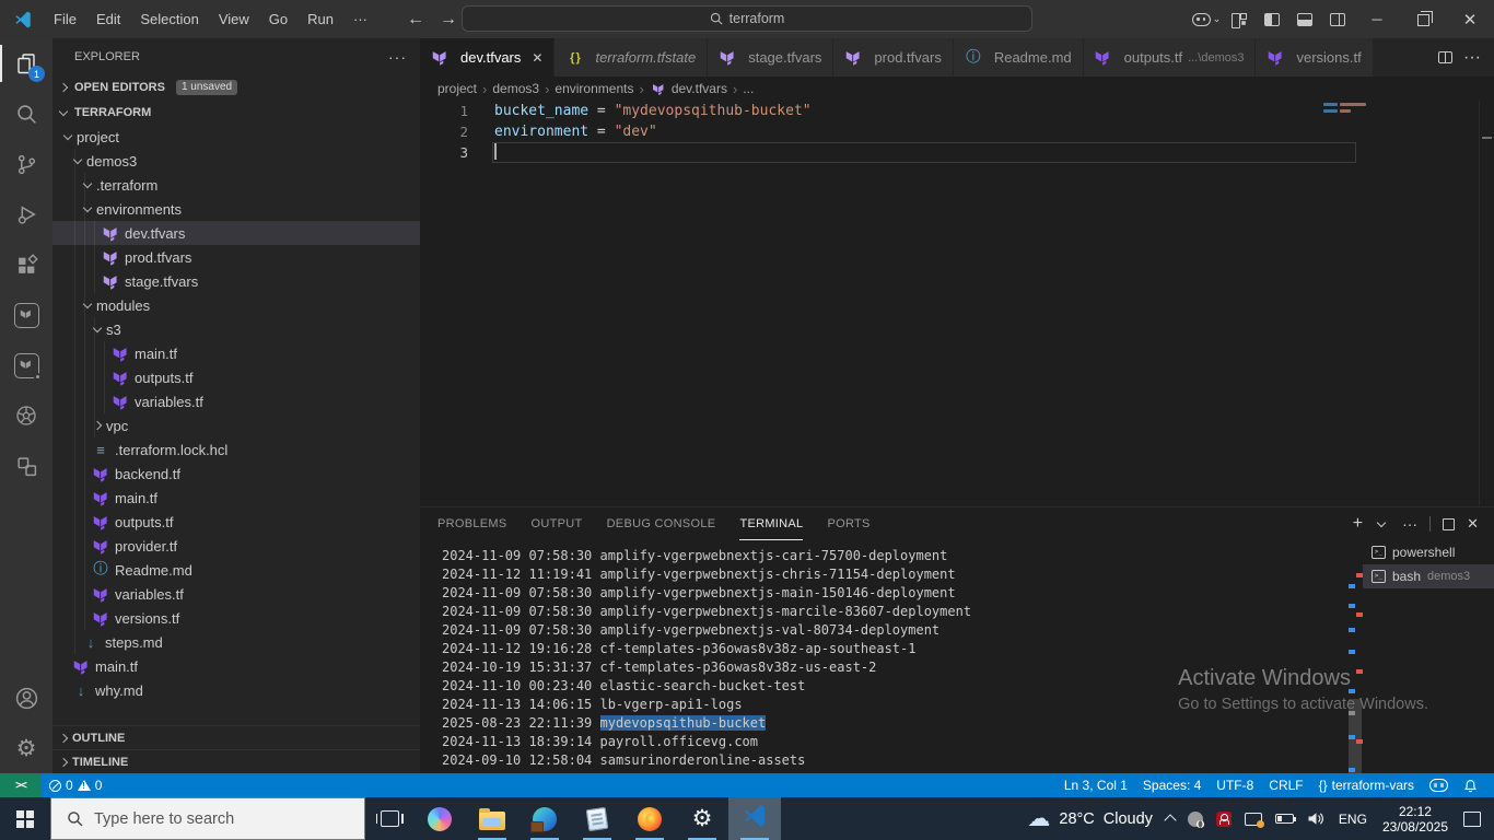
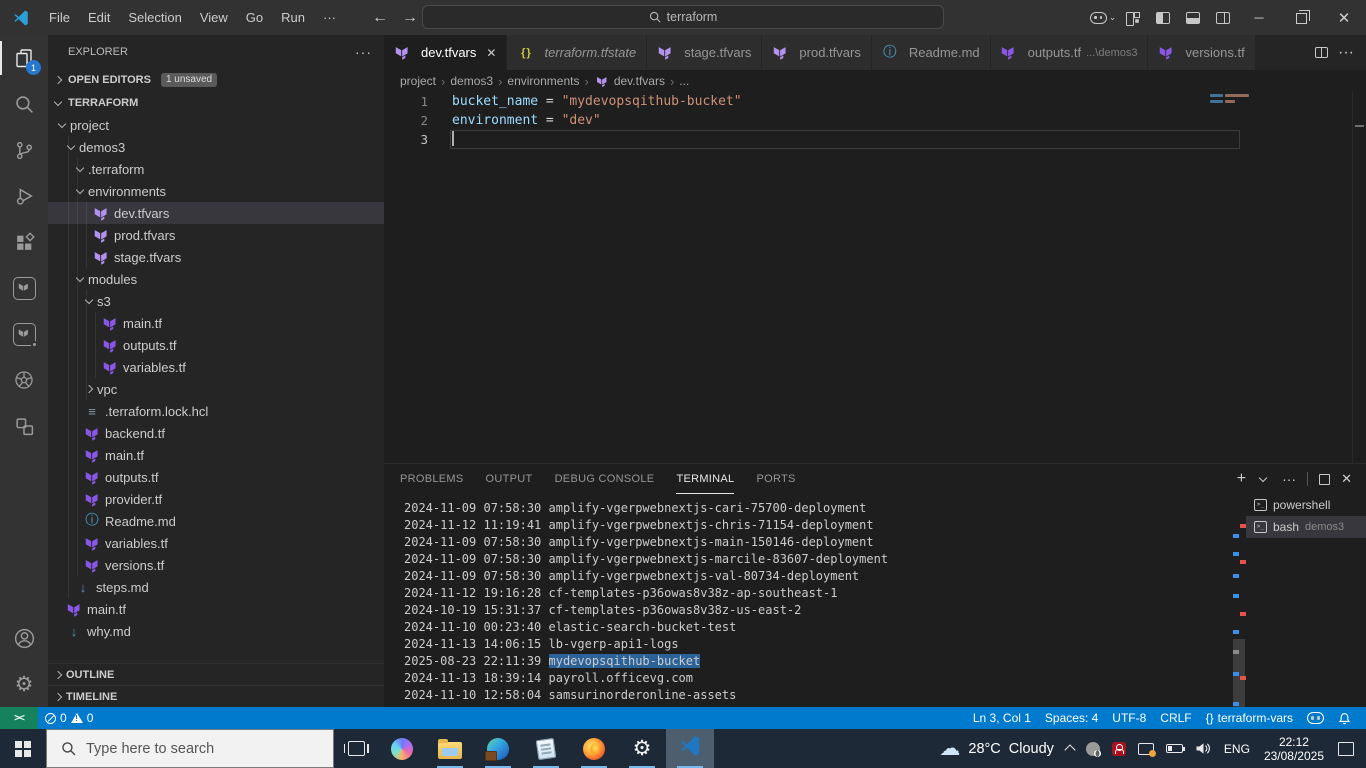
  File
  Edit
  Selection
  View
  Go
  Run
  ···
  ←
  →
  terraform
  ⌄
  ─
  ✕
  1
  ⚙
  EXPLORER
  ···
  OPEN EDITORS
  1 unsaved
  TERRAFORM
  project
  demos3
  .terraform
  environments
  dev.tfvars
  prod.tfvars
  stage.tfvars
  modules
  s3
  main.tf
  outputs.tf
  variables.tf
  vpc
  ≡
  .terraform.lock.hcl
  backend.tf
  main.tf
  outputs.tf
  provider.tf
  ⓘ
  Readme.md
  variables.tf
  versions.tf
  ↓
  steps.md
  main.tf
  ↓
  why.md
  OUTLINE
  TIMELINE
  dev.tfvars
  ✕
  { }
  terraform.tfstate
  stage.tfvars
  prod.tfvars
  ⓘ
  Readme.md
  outputs.tf
  ...\demos3
  versions.tf
  ···
  project
  ›
  demos3
  ›
  environments
  ›
  dev.tfvars
  ›
  ...
  1
  bucket_name = "mydevopsqithub-bucket"
  2
  environment = "dev"
  3
  PROBLEMS
  OUTPUT
  DEBUG CONSOLE
  TERMINAL
  PORTS
  +
  ···
  ✕
  2024-11-09 07:58:30 amplify-vgerpwebnextjs-cari-75700-deployment
  2024-11-12 11:19:41 amplify-vgerpwebnextjs-chris-71154-deployment
  2024-11-09 07:58:30 amplify-vgerpwebnextjs-main-150146-deployment
  2024-11-09 07:58:30 amplify-vgerpwebnextjs-marcile-83607-deployment
  2024-11-09 07:58:30 amplify-vgerpwebnextjs-val-80734-deployment
  2024-11-12 19:16:28 cf-templates-p36owas8v38z-ap-southeast-1
  2024-10-19 15:31:37 cf-templates-p36owas8v38z-us-east-2
  2024-11-10 00:23:40 elastic-search-bucket-test
  2024-11-13 14:06:15 lb-vgerp-api1-logs
  2025-08-23 22:11:39 mydevopsqithub-bucket
  2024-11-13 18:39:14 payroll.officevg.com
- 2024-09-10 12:58:04 samsurinorderonline-assets
+ 2024-11-10 12:58:04 samsurinorderonline-assets
  powershell
  bash
  demos3
- Activate Windows
- Go to Settings to activate Windows.
  ><
  0
  0
  Ln 3, Col 1
  Spaces: 4
  UTF-8
  CRLF
  {}
  terraform-vars
  Type here to search
  ⚙
  ☁
  28°C
  Cloudy
  ENG
  22:12
  23/08/2025
